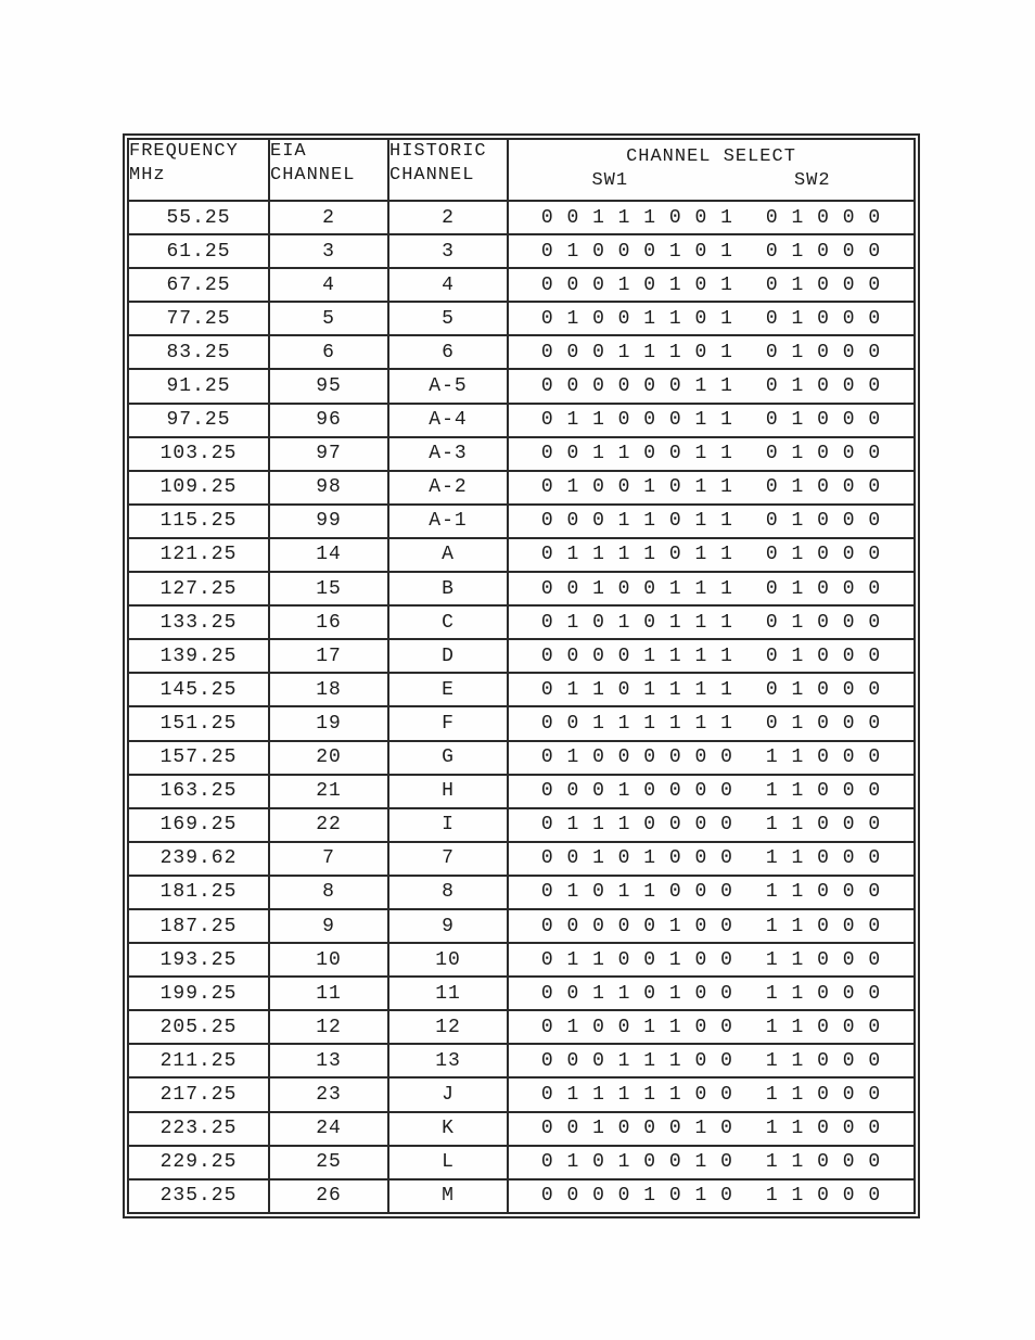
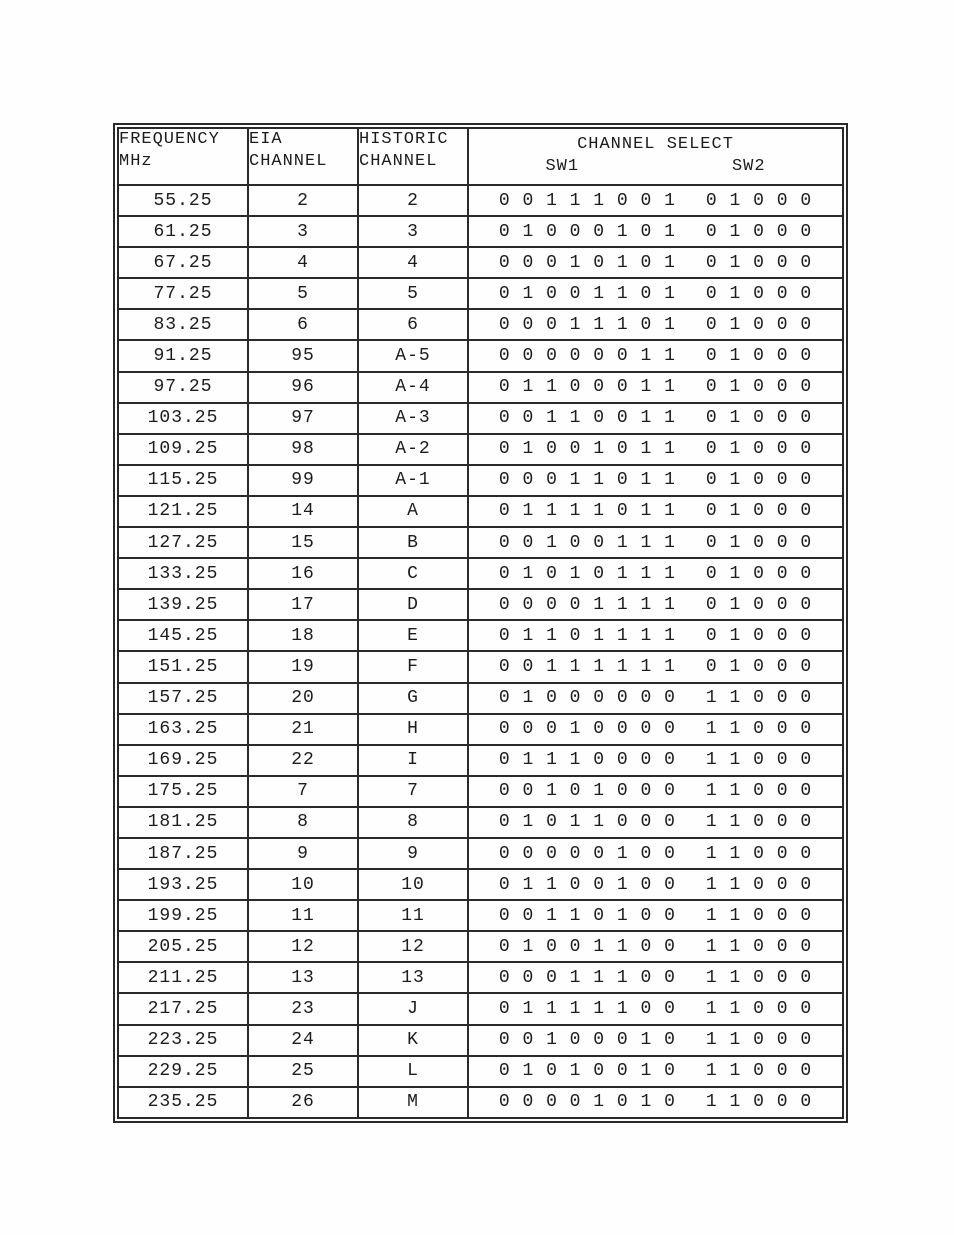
  FREQUENCY MHz	EIA CHANNEL	HISTORIC CHANNEL	CHANNEL SELECT SW1 SW2
  55.25	2	2	0 0 1 1 1 0 0 1 0 1 0 0 0
  61.25	3	3	0 1 0 0 0 1 0 1 0 1 0 0 0
  67.25	4	4	0 0 0 1 0 1 0 1 0 1 0 0 0
  77.25	5	5	0 1 0 0 1 1 0 1 0 1 0 0 0
  83.25	6	6	0 0 0 1 1 1 0 1 0 1 0 0 0
  91.25	95	A-5	0 0 0 0 0 0 1 1 0 1 0 0 0
  97.25	96	A-4	0 1 1 0 0 0 1 1 0 1 0 0 0
  103.25	97	A-3	0 0 1 1 0 0 1 1 0 1 0 0 0
  109.25	98	A-2	0 1 0 0 1 0 1 1 0 1 0 0 0
  115.25	99	A-1	0 0 0 1 1 0 1 1 0 1 0 0 0
  121.25	14	A	0 1 1 1 1 0 1 1 0 1 0 0 0
  127.25	15	B	0 0 1 0 0 1 1 1 0 1 0 0 0
  133.25	16	C	0 1 0 1 0 1 1 1 0 1 0 0 0
  139.25	17	D	0 0 0 0 1 1 1 1 0 1 0 0 0
  145.25	18	E	0 1 1 0 1 1 1 1 0 1 0 0 0
  151.25	19	F	0 0 1 1 1 1 1 1 0 1 0 0 0
  157.25	20	G	0 1 0 0 0 0 0 0 1 1 0 0 0
  163.25	21	H	0 0 0 1 0 0 0 0 1 1 0 0 0
  169.25	22	I	0 1 1 1 0 0 0 0 1 1 0 0 0
- 239.62	7	7	0 0 1 0 1 0 0 0 1 1 0 0 0
+ 175.25	7	7	0 0 1 0 1 0 0 0 1 1 0 0 0
  181.25	8	8	0 1 0 1 1 0 0 0 1 1 0 0 0
  187.25	9	9	0 0 0 0 0 1 0 0 1 1 0 0 0
  193.25	10	10	0 1 1 0 0 1 0 0 1 1 0 0 0
  199.25	11	11	0 0 1 1 0 1 0 0 1 1 0 0 0
  205.25	12	12	0 1 0 0 1 1 0 0 1 1 0 0 0
  211.25	13	13	0 0 0 1 1 1 0 0 1 1 0 0 0
  217.25	23	J	0 1 1 1 1 1 0 0 1 1 0 0 0
  223.25	24	K	0 0 1 0 0 0 1 0 1 1 0 0 0
  229.25	25	L	0 1 0 1 0 0 1 0 1 1 0 0 0
  235.25	26	M	0 0 0 0 1 0 1 0 1 1 0 0 0
